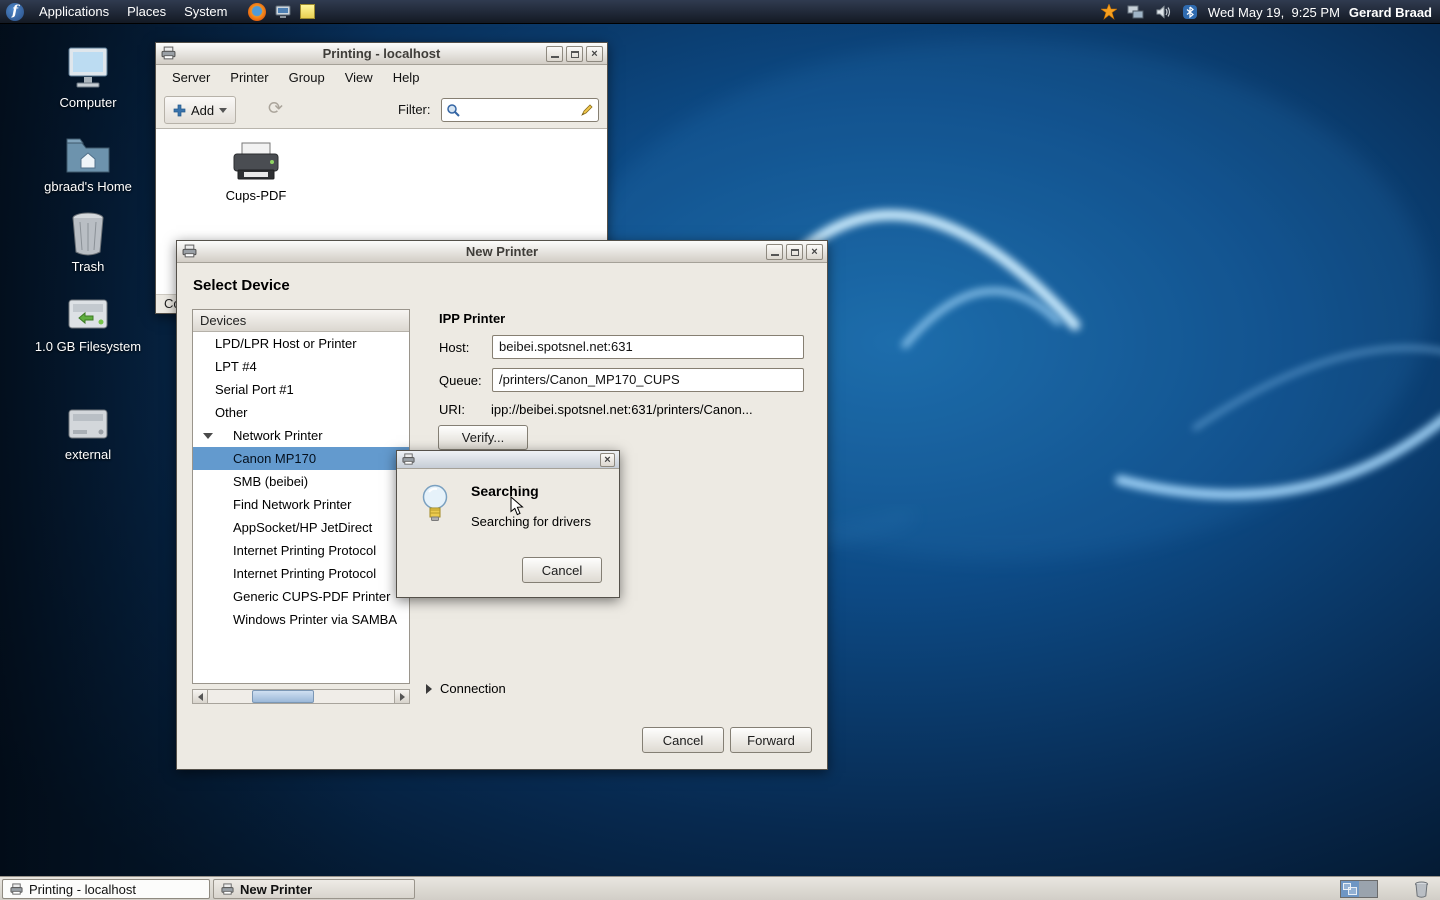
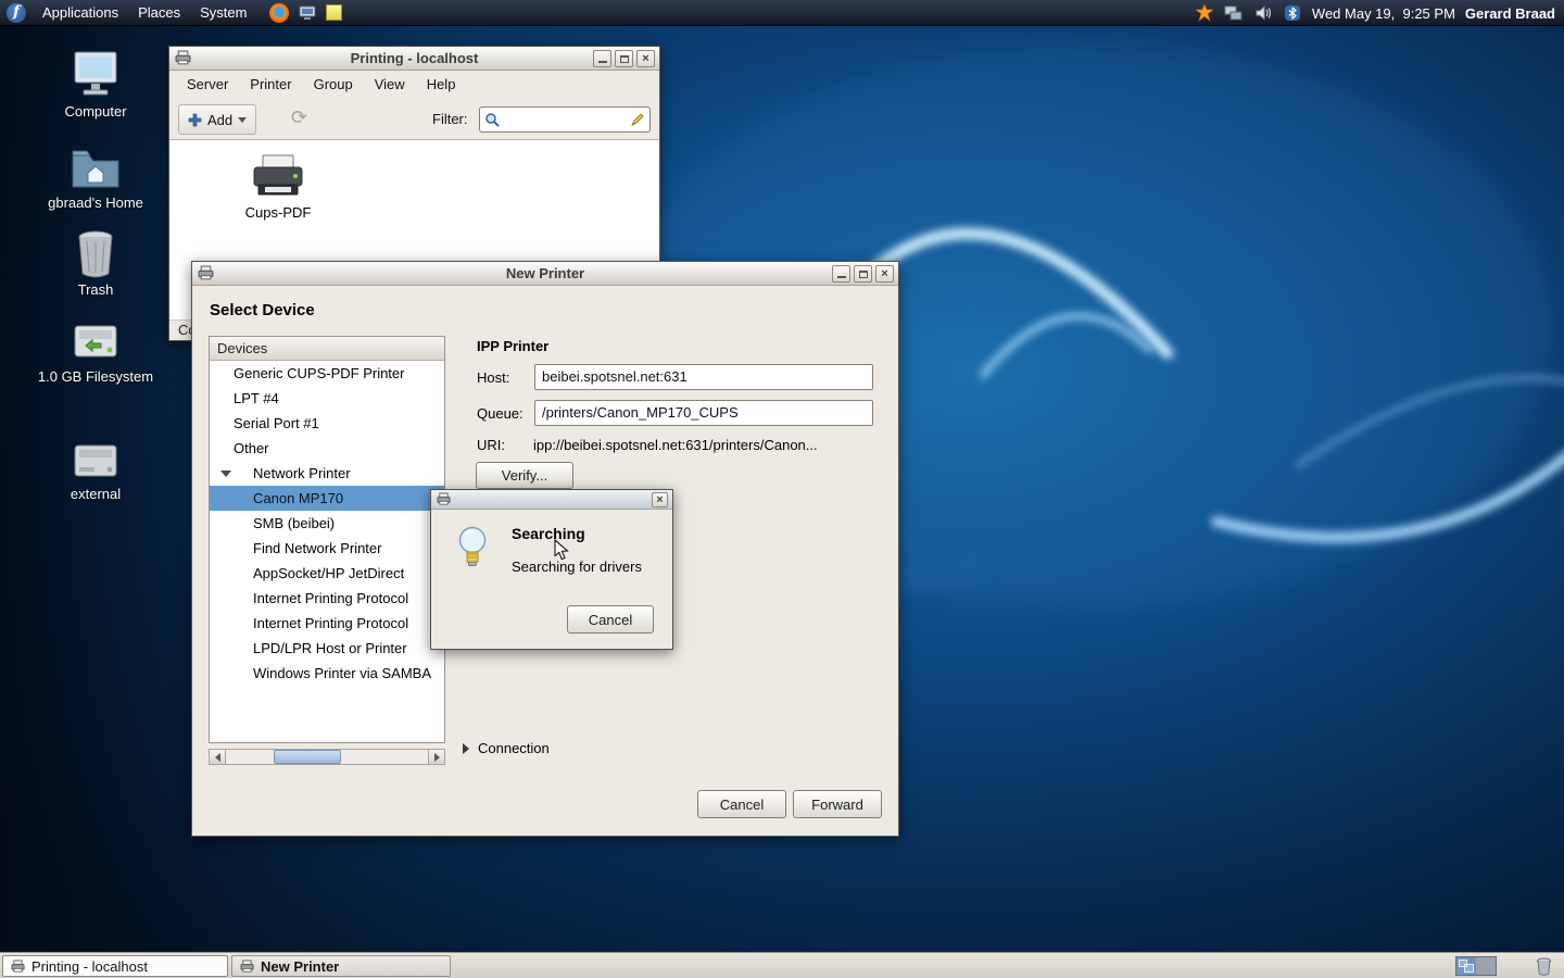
  f
  Applications
  Places
  System
  Wed May 19, 9:25 PM
  Gerard Braad
  Computer
  gbraad's Home
  Trash
  1.0 GB Filesystem
  external
  Printing - localhost
  ×
  Server
  Printer
  Group
  View
  Help
  Add
  ⟳
  Filter:
  Cups-PDF
  New Printer
  ×
  Select Device
  Devices
- LPD/LPR Host or Printer
+ Generic CUPS-PDF Printer
  LPT #4
  Serial Port #1
  Other
  Network Printer
  Canon MP170
  SMB (beibei)
  Find Network Printer
  AppSocket/HP JetDirect
  Internet Printing Protocol
  Internet Printing Protocol
- Generic CUPS-PDF Printer
+ LPD/LPR Host or Printer
  Windows Printer via SAMBA
  IPP Printer
  Host:
  beibei.spotsnel.net:631
  Queue:
  /printers/Canon_MP170_CUPS
  URI:
  ipp://beibei.spotsnel.net:631/printers/Canon...
  Verify...
  Connection
  Cancel
  Forward
  ×
  Searching
  Searching for drivers
  Cancel
  Printing - localhost
  New Printer
